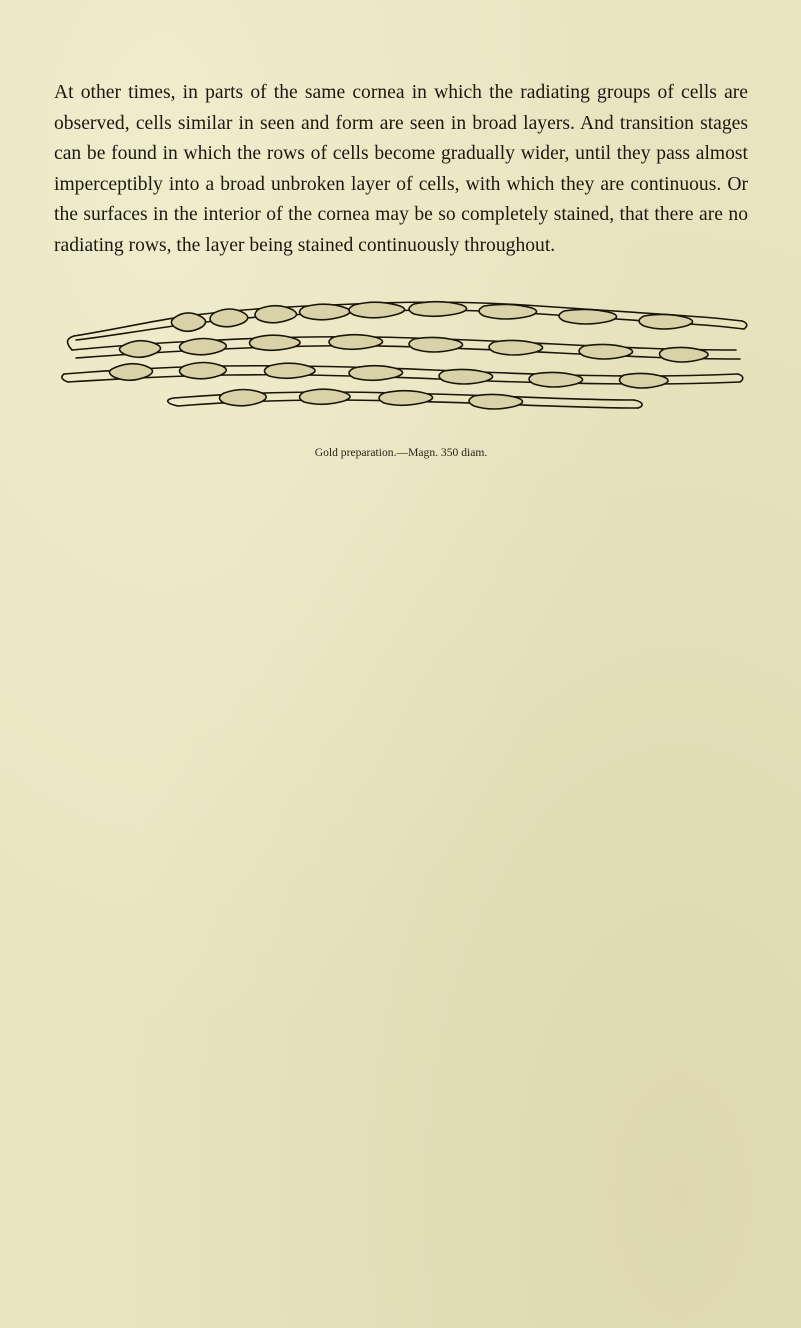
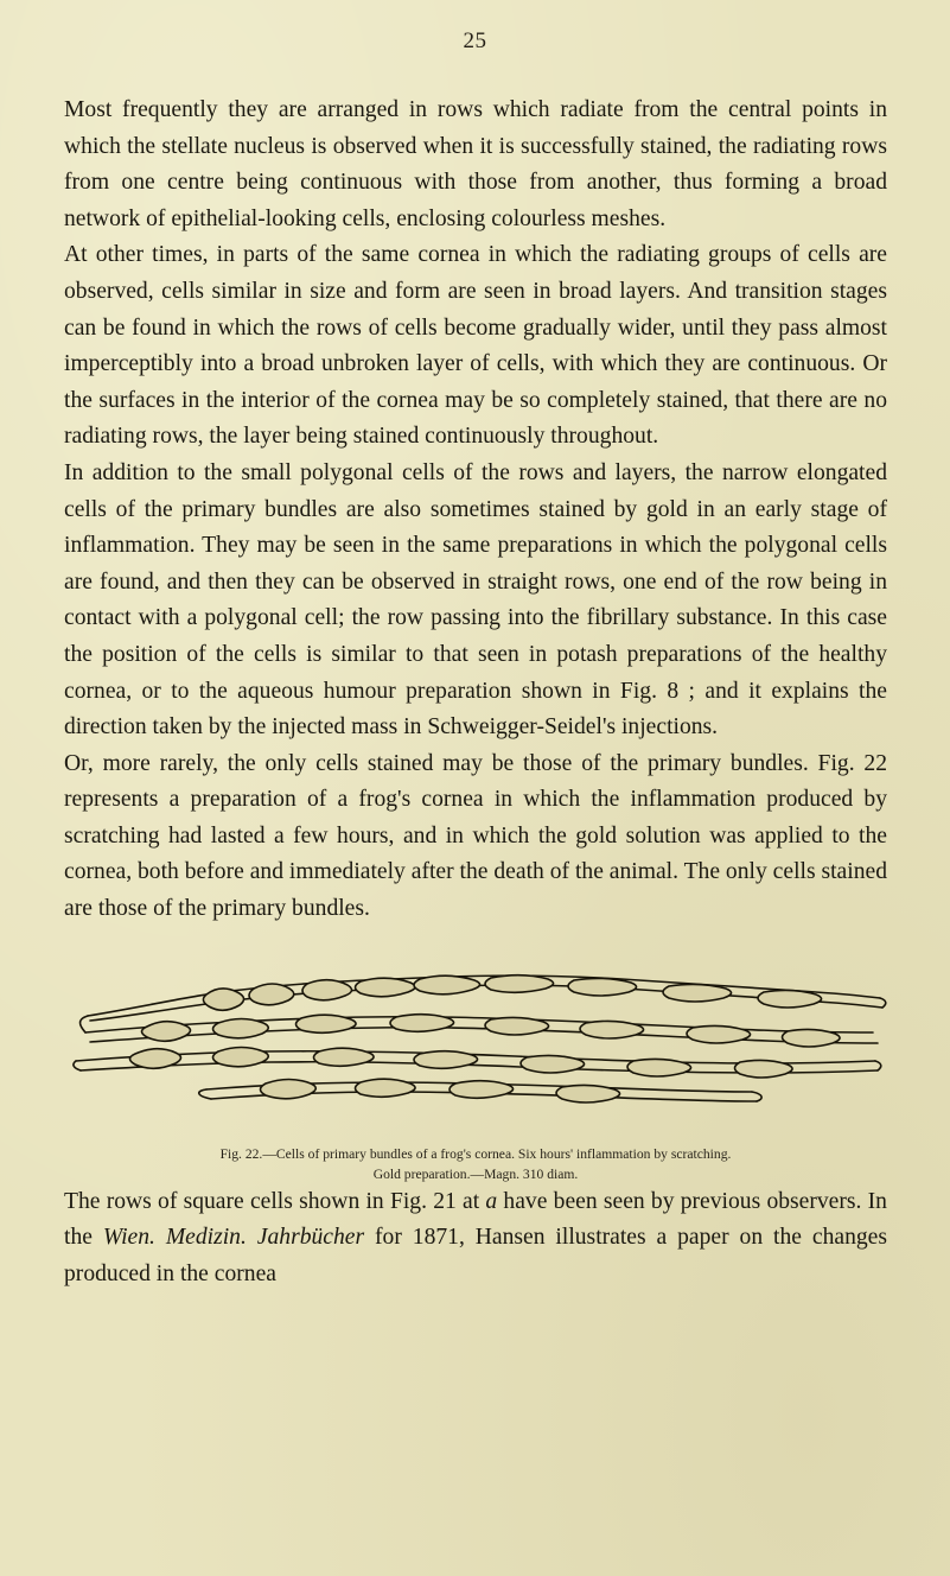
+ 25
+ Most frequently they are arranged in rows which radiate from the central points in which the stellate nucleus is observed when it is successfully stained, the radiating rows from one centre being continuous with those from another, thus forming a broad network of epithelial-looking cells, enclosing colourless meshes.
- At other times, in parts of the same cornea in which the radiating groups of cells are observed, cells similar in seen and form are seen in broad layers. And transition stages can be found in which the rows of cells become gradually wider, until they pass almost imperceptibly into a broad unbroken layer of cells, with which they are continuous. Or the surfaces in the interior of the cornea may be so completely stained, that there are no radiating rows, the layer being stained continuously throughout.
+ At other times, in parts of the same cornea in which the radiating groups of cells are observed, cells similar in size and form are seen in broad layers. And transition stages can be found in which the rows of cells become gradually wider, until they pass almost imperceptibly into a broad unbroken layer of cells, with which they are continuous. Or the surfaces in the interior of the cornea may be so completely stained, that there are no radiating rows, the layer being stained continuously throughout.
+ In addition to the small polygonal cells of the rows and layers, the narrow elongated cells of the primary bundles are also sometimes stained by gold in an early stage of inflammation. They may be seen in the same preparations in which the polygonal cells are found, and then they can be observed in straight rows, one end of the row being in contact with a polygonal cell; the row passing into the fibrillary substance. In this case the position of the cells is similar to that seen in potash preparations of the healthy cornea, or to the aqueous humour preparation shown in Fig. 8 ; and it explains the direction taken by the injected mass in Schweigger-Seidel's injections.
+ Or, more rarely, the only cells stained may be those of the primary bundles. Fig. 22 represents a preparation of a frog's cornea in which the inflammation produced by scratching had lasted a few hours, and in which the gold solution was applied to the cornea, both before and immediately after the death of the animal. The only cells stained are those of the primary bundles.
+ Fig. 22.—Cells of primary bundles of a frog's cornea. Six hours' inflammation by scratching.
- Gold preparation.—Magn. 350 diam.
+ Gold preparation.—Magn. 310 diam.
+ The rows of square cells shown in Fig. 21 at a have been seen by previous observers. In the Wien. Medizin. Jahrbücher for 1871, Hansen illustrates a paper on the changes produced in the cornea
